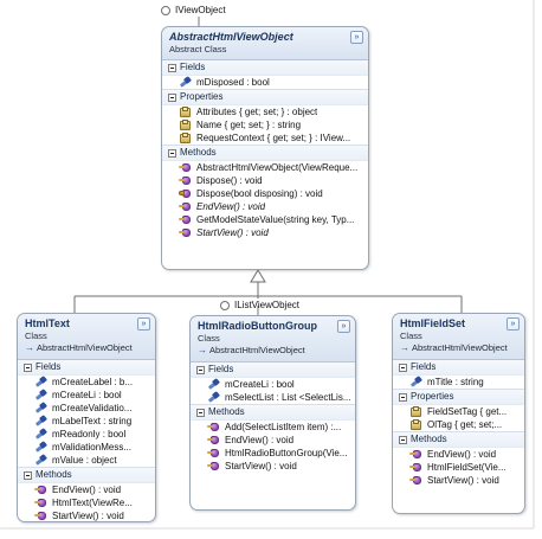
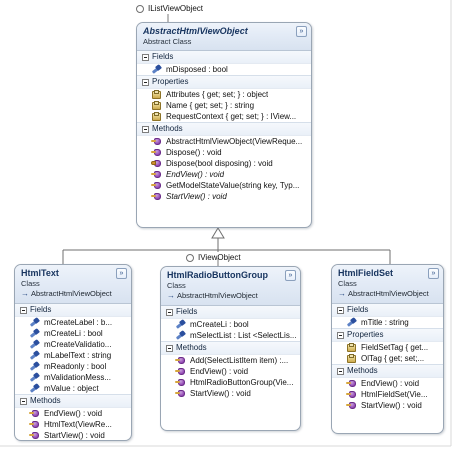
- IViewObject
+ IListViewObject
  AbstractHtmlViewObject
  Abstract Class
  Fields
  mDisposed : bool
  Properties
  Attributes { get; set; } : object
  Name { get; set; } : string
  RequestContext { get; set; } : IView...
  Methods
  AbstractHtmlViewObject(ViewReque...
  Dispose() : void
  Dispose(bool disposing) : void
  EndView() : void
  GetModelStateValue(string key, Typ...
  StartView() : void
- IListViewObject
+ IViewObject
  HtmlText
  Class
  →
  AbstractHtmlViewObject
  Fields
  mCreateLabel : b...
  mCreateLi : bool
  mCreateValidatio...
  mLabelText : string
  mReadonly : bool
  mValidationMess...
  mValue : object
  Methods
  EndView() : void
  HtmlText(ViewRe...
  StartView() : void
  HtmlRadioButtonGroup
  Class
  →
  AbstractHtmlViewObject
  Fields
  mCreateLi : bool
  mSelectList : List <SelectLis...
  Methods
  Add(SelectListItem item) :...
  EndView() : void
  HtmlRadioButtonGroup(Vie...
  StartView() : void
  HtmlFieldSet
  Class
  →
  AbstractHtmlViewObject
  Fields
  mTitle : string
  Properties
  FieldSetTag { get...
  OlTag { get; set;...
  Methods
  EndView() : void
  HtmlFieldSet(Vie...
  StartView() : void
